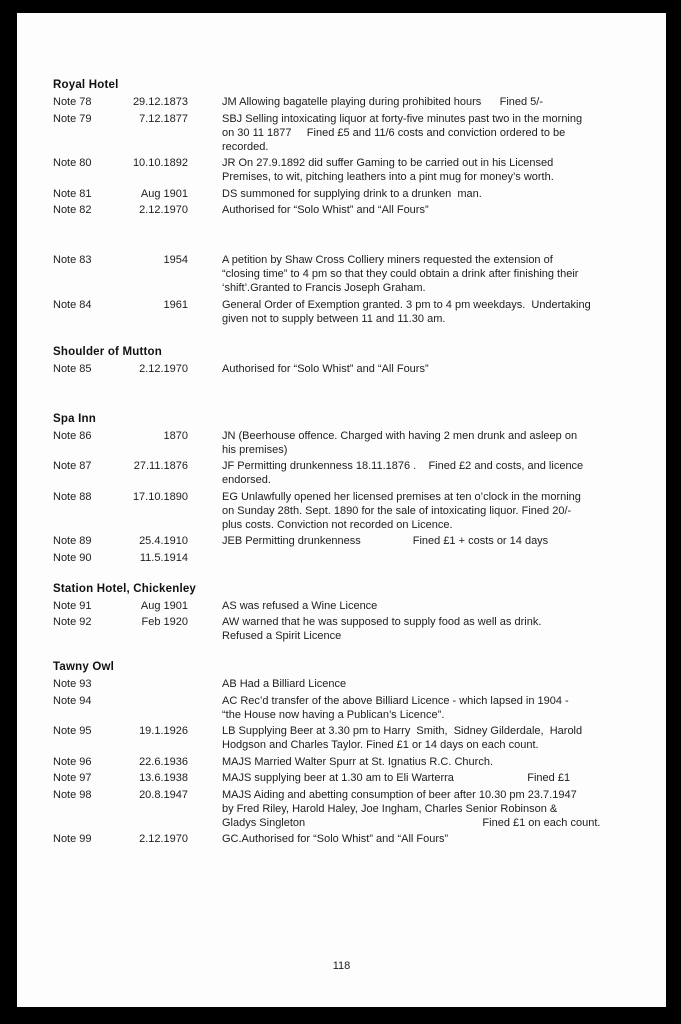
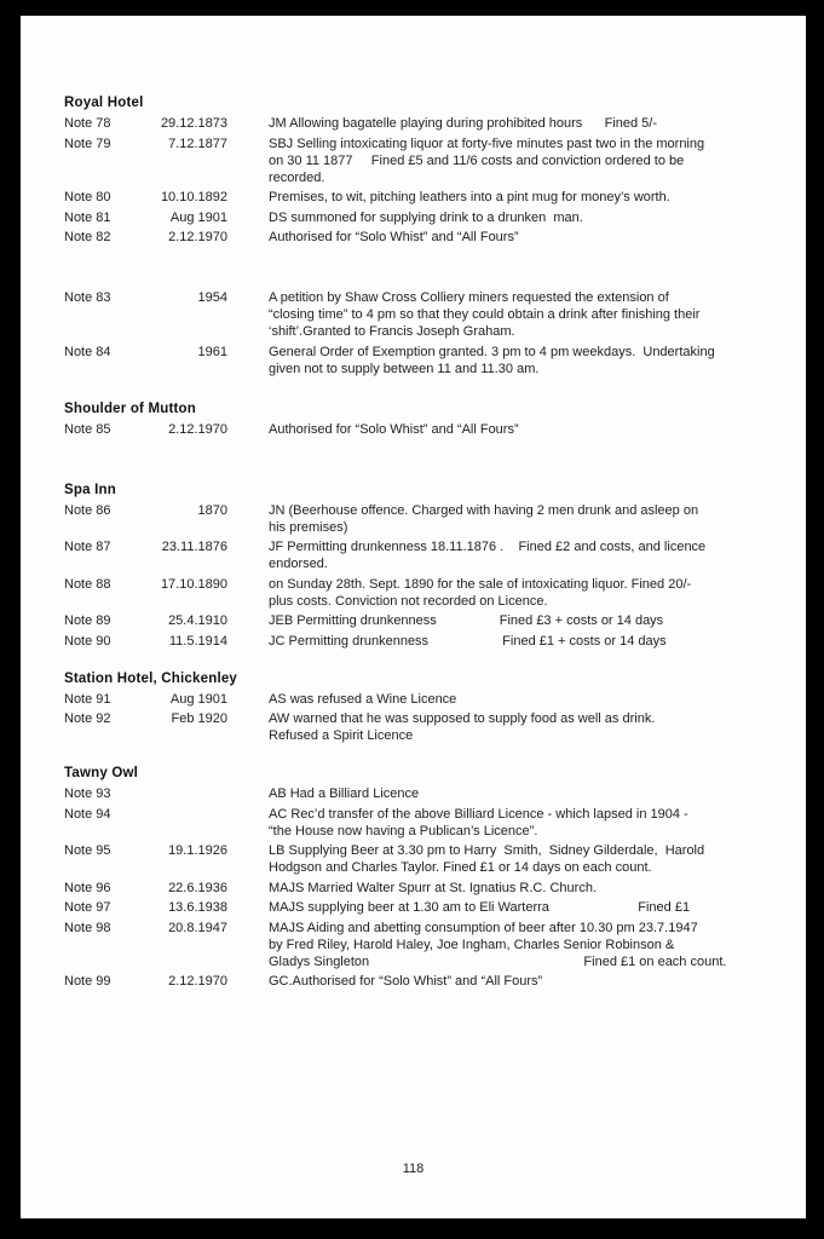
  Royal Hotel
  Note 78
  29.12.1873
  JM Allowing bagatelle playing during prohibited hours Fined 5/-
  Note 79
  7.12.1877
  SBJ Selling intoxicating liquor at forty-five minutes past two in the morning
  on 30 11 1877 Fined £5 and 11/6 costs and conviction ordered to be
  recorded.
  Note 80
  10.10.1892
- JR On 27.9.1892 did suffer Gaming to be carried out in his Licensed
  Premises, to wit, pitching leathers into a pint mug for money’s worth.
  Note 81
  Aug 1901
  DS summoned for supplying drink to a drunken man.
  Note 82
  2.12.1970
  Authorised for “Solo Whist” and “All Fours”
  Note 83
  1954
  A petition by Shaw Cross Colliery miners requested the extension of
  “closing time” to 4 pm so that they could obtain a drink after finishing their
  ‘shift’.Granted to Francis Joseph Graham.
  Note 84
  1961
  General Order of Exemption granted. 3 pm to 4 pm weekdays. Undertaking
  given not to supply between 11 and 11.30 am.
  Shoulder of Mutton
  Note 85
  2.12.1970
  Authorised for “Solo Whist” and “All Fours”
  Spa Inn
  Note 86
  1870
  JN (Beerhouse offence. Charged with having 2 men drunk and asleep on
  his premises)
  Note 87
- 27.11.1876
+ 23.11.1876
  JF Permitting drunkenness 18.11.1876 . Fined £2 and costs, and licence
  endorsed.
  Note 88
  17.10.1890
- EG Unlawfully opened her licensed premises at ten o’clock in the morning
  on Sunday 28th. Sept. 1890 for the sale of intoxicating liquor. Fined 20/-
  plus costs. Conviction not recorded on Licence.
  Note 89
  25.4.1910
- JEB Permitting drunkenness Fined £1 + costs or 14 days
+ JEB Permitting drunkenness Fined £3 + costs or 14 days
  Note 90
  11.5.1914
+ JC Permitting drunkenness Fined £1 + costs or 14 days
  Station Hotel, Chickenley
  Note 91
  Aug 1901
  AS was refused a Wine Licence
  Note 92
  Feb 1920
  AW warned that he was supposed to supply food as well as drink.
  Refused a Spirit Licence
  Tawny Owl
  Note 93
  AB Had a Billiard Licence
  Note 94
  AC Rec’d transfer of the above Billiard Licence - which lapsed in 1904 -
  “the House now having a Publican’s Licence”.
  Note 95
  19.1.1926
  LB Supplying Beer at 3.30 pm to Harry Smith, Sidney Gilderdale, Harold
  Hodgson and Charles Taylor. Fined £1 or 14 days on each count.
  Note 96
  22.6.1936
  MAJS Married Walter Spurr at St. Ignatius R.C. Church.
  Note 97
  13.6.1938
  MAJS supplying beer at 1.30 am to Eli Warterra Fined £1
  Note 98
  20.8.1947
  MAJS Aiding and abetting consumption of beer after 10.30 pm 23.7.1947
  by Fred Riley, Harold Haley, Joe Ingham, Charles Senior Robinson &
  Gladys Singleton Fined £1 on each count.
  Note 99
  2.12.1970
  GC.Authorised for “Solo Whist” and “All Fours”
  118
